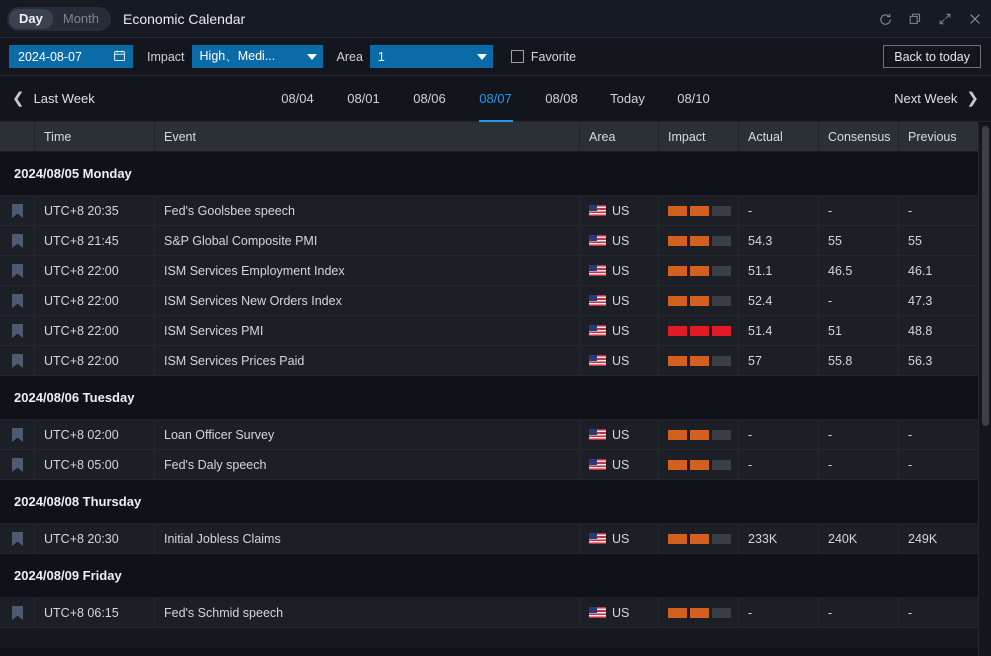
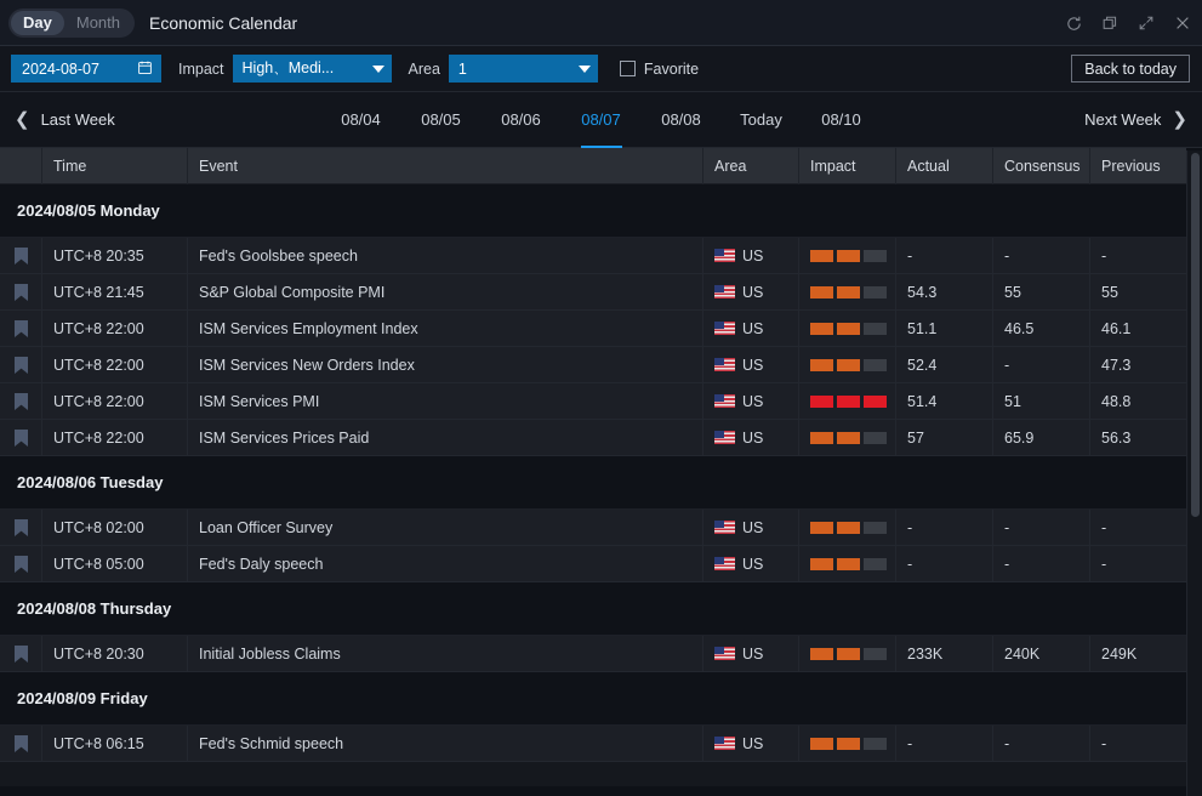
  Day
  Month
  Economic Calendar
  2024-08-07
  Impact
  High、Medi...
  Area
  1
  Favorite
  Back to today
  ❮
  Last Week
  08/04
- 08/01
+ 08/05
  08/06
  08/07
  08/08
  Today
  08/10
  Next Week
  ❯
  Time
  Event
  Area
  Impact
  Actual
  Consensus
  Previous
  2024/08/05 Monday
  UTC+8 20:35
  Fed's Goolsbee speech
  US
  -
  -
  -
  UTC+8 21:45
  S&P Global Composite PMI
  US
  54.3
  55
  55
  UTC+8 22:00
  ISM Services Employment Index
  US
  51.1
  46.5
  46.1
  UTC+8 22:00
  ISM Services New Orders Index
  US
  52.4
  -
  47.3
  UTC+8 22:00
  ISM Services PMI
  US
  51.4
  51
  48.8
  UTC+8 22:00
  ISM Services Prices Paid
  US
  57
- 55.8
+ 65.9
  56.3
  2024/08/06 Tuesday
  UTC+8 02:00
  Loan Officer Survey
  US
  -
  -
  -
  UTC+8 05:00
  Fed's Daly speech
  US
  -
  -
  -
  2024/08/08 Thursday
  UTC+8 20:30
  Initial Jobless Claims
  US
  233K
  240K
  249K
  2024/08/09 Friday
  UTC+8 06:15
  Fed's Schmid speech
  US
  -
  -
  -
